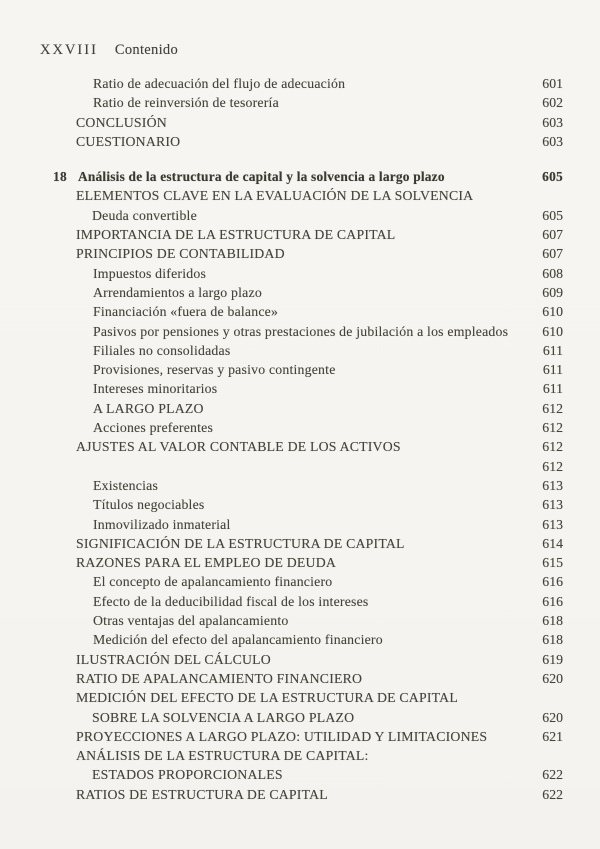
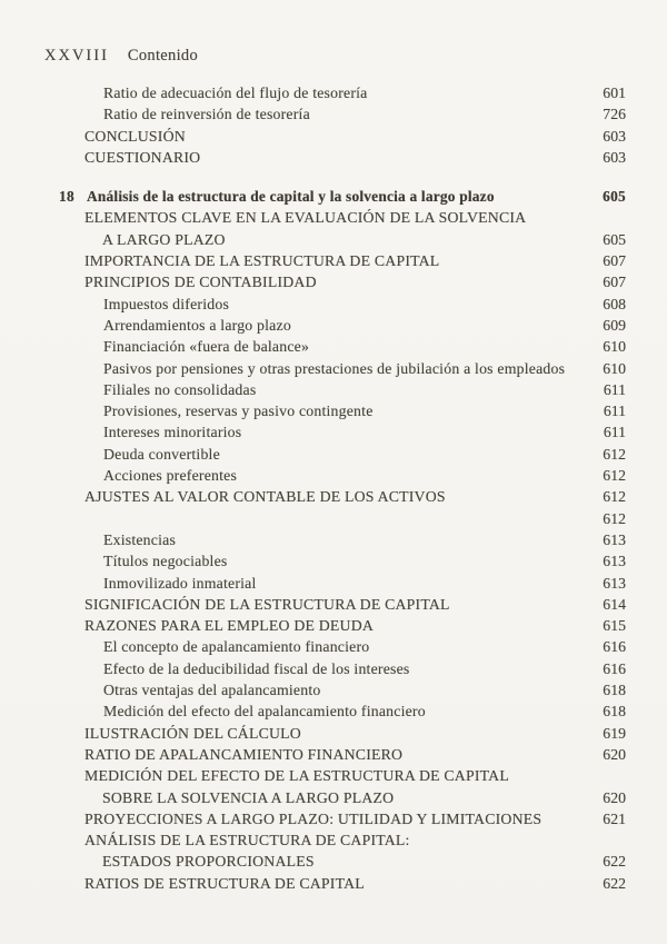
  XXVIII Contenido
- Ratio de adecuación del flujo de adecuación
+ Ratio de adecuación del flujo de tesorería
  601
  Ratio de reinversión de tesorería
- 602
+ 726
  CONCLUSIÓN
  603
  CUESTIONARIO
  603
  18
  Análisis de la estructura de capital y la solvencia a largo plazo
  605
  ELEMENTOS CLAVE EN LA EVALUACIÓN DE LA SOLVENCIA
- Deuda convertible
+ A LARGO PLAZO
  605
  IMPORTANCIA DE LA ESTRUCTURA DE CAPITAL
  607
  PRINCIPIOS DE CONTABILIDAD
  607
  Impuestos diferidos
  608
  Arrendamientos a largo plazo
  609
  Financiación «fuera de balance»
  610
  Pasivos por pensiones y otras prestaciones de jubilación a los empleados
  610
  Filiales no consolidadas
  611
  Provisiones, reservas y pasivo contingente
  611
  Intereses minoritarios
  611
- A LARGO PLAZO
+ Deuda convertible
  612
  Acciones preferentes
  612
  AJUSTES AL VALOR CONTABLE DE LOS ACTIVOS
  612
  612
  Existencias
  613
  Títulos negociables
  613
  Inmovilizado inmaterial
  613
  SIGNIFICACIÓN DE LA ESTRUCTURA DE CAPITAL
  614
  RAZONES PARA EL EMPLEO DE DEUDA
  615
  El concepto de apalancamiento financiero
  616
  Efecto de la deducibilidad fiscal de los intereses
  616
  Otras ventajas del apalancamiento
  618
  Medición del efecto del apalancamiento financiero
  618
  ILUSTRACIÓN DEL CÁLCULO
  619
  RATIO DE APALANCAMIENTO FINANCIERO
  620
  MEDICIÓN DEL EFECTO DE LA ESTRUCTURA DE CAPITAL
  SOBRE LA SOLVENCIA A LARGO PLAZO
  620
  PROYECCIONES A LARGO PLAZO: UTILIDAD Y LIMITACIONES
  621
  ANÁLISIS DE LA ESTRUCTURA DE CAPITAL:
  ESTADOS PROPORCIONALES
  622
  RATIOS DE ESTRUCTURA DE CAPITAL
  622
